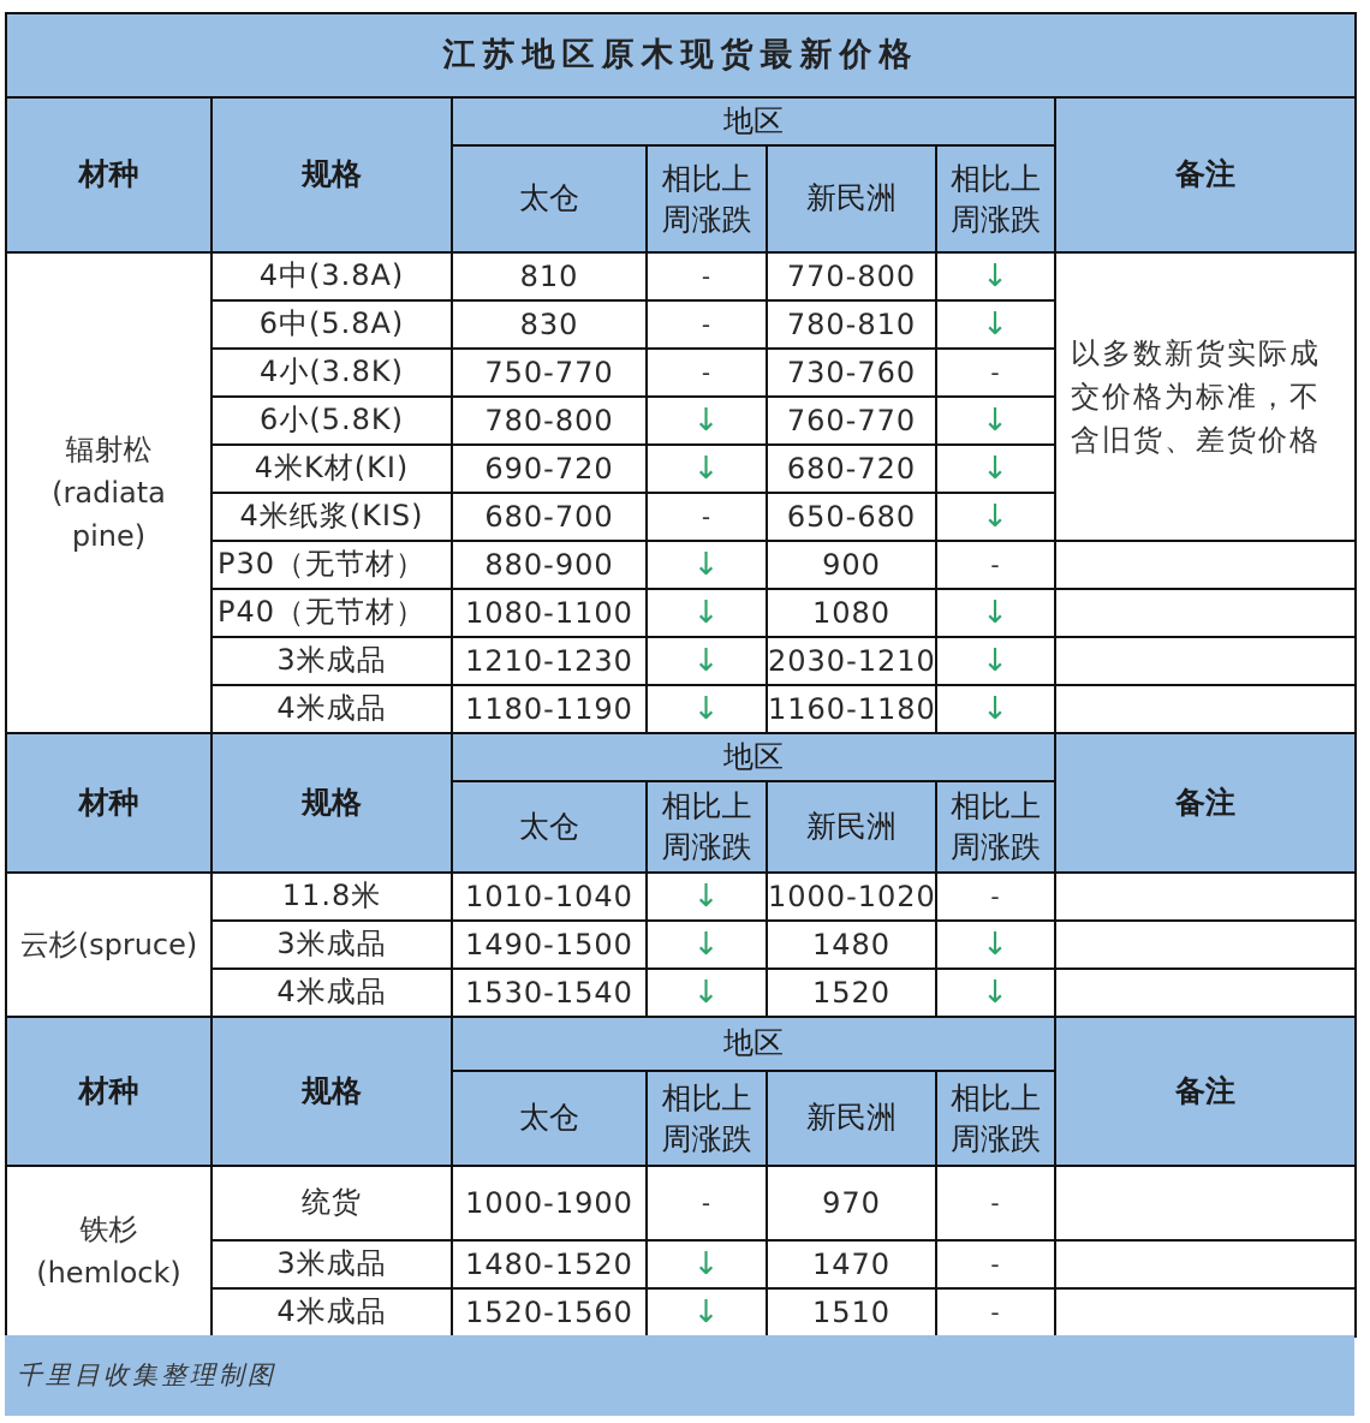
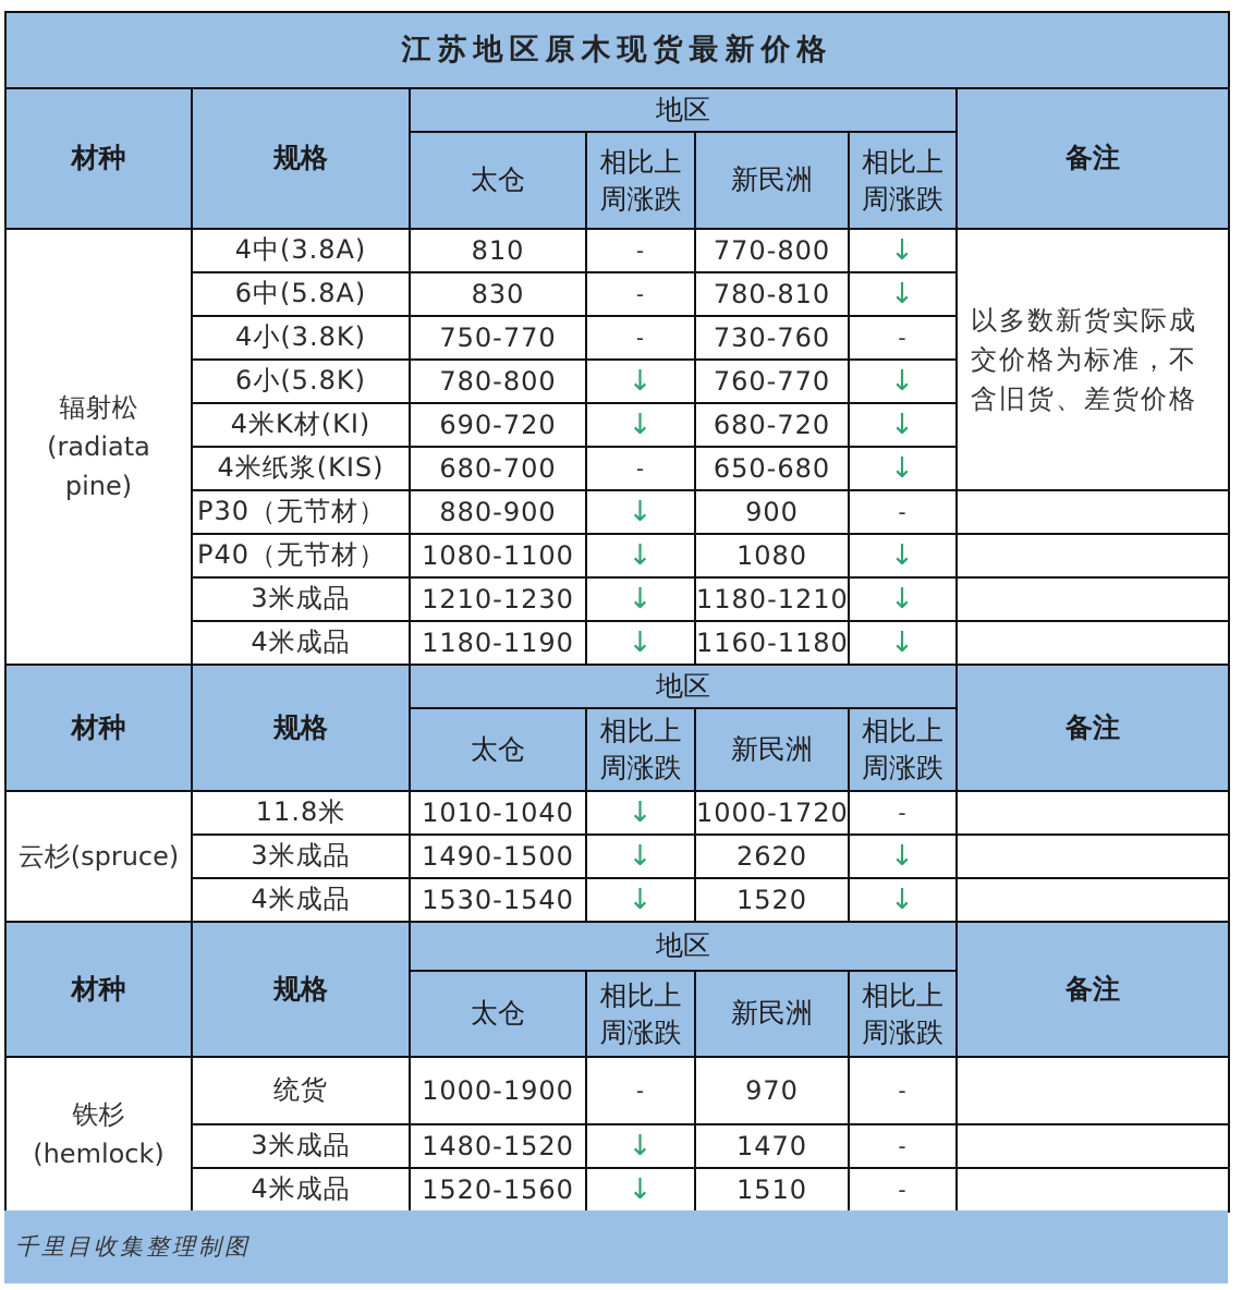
  江苏地区原木现货最新价格
  材种	规格	地区	备注
  太仓	相比上周涨跌	新民洲	相比上周涨跌
  辐射松 (radiata pine)	4中(3.8A)	810	-	770-800	↓	以多数新货实际成交价格为标准，不含旧货、差货价格
  6中(5.8A)	830	-	780-810	↓
  4小(3.8K)	750-770	-	730-760	-
  6小(5.8K)	780-800	↓	760-770	↓
  4米K材(KI)	690-720	↓	680-720	↓
  4米纸浆(KIS)	680-700	-	650-680	↓
  P30（无节材）	880-900	↓	900	-
  P40（无节材）	1080-1100	↓	1080	↓
- 3米成品	1210-1230	↓	2030-1210	↓
+ 3米成品	1210-1230	↓	1180-1210	↓
  4米成品	1180-1190	↓	1160-1180	↓
  材种	规格	地区	备注
  太仓	相比上周涨跌	新民洲	相比上周涨跌
- 云杉(spruce)	11.8米	1010-1040	↓	1000-1020	-
+ 云杉(spruce)	11.8米	1010-1040	↓	1000-1720	-
- 3米成品	1490-1500	↓	1480	↓
+ 3米成品	1490-1500	↓	2620	↓
  4米成品	1530-1540	↓	1520	↓
  材种	规格	地区	备注
  太仓	相比上周涨跌	新民洲	相比上周涨跌
  铁杉 (hemlock)	统货	1000-1900	-	970	-
  3米成品	1480-1520	↓	1470	-
  4米成品	1520-1560	↓	1510	-
  千里目收集整理制图
